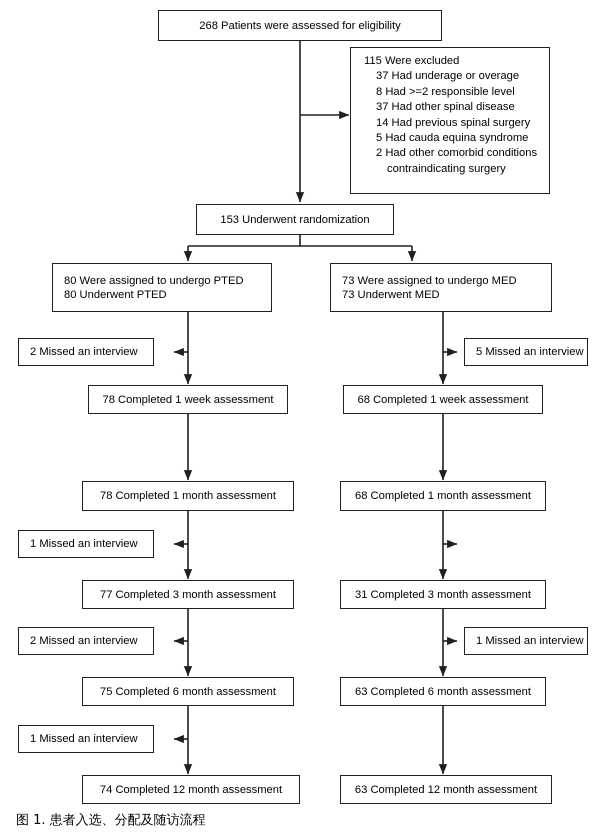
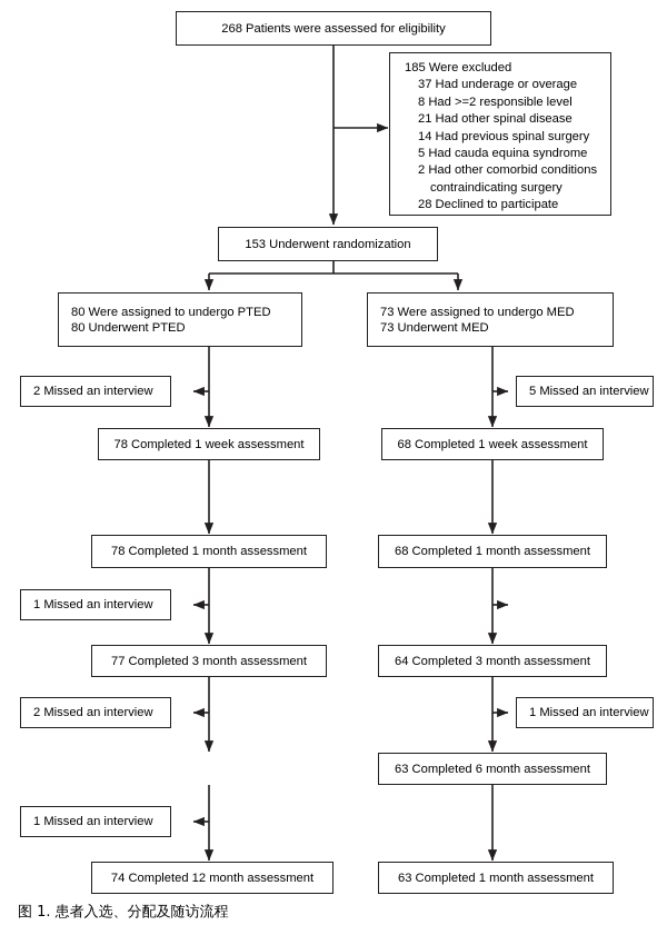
  268 Patients were assessed for eligibility
- 115 Were excluded
+ 185 Were excluded
  37 Had underage or overage
  8 Had >=2 responsible level
- 37 Had other spinal disease
+ 21 Had other spinal disease
  14 Had previous spinal surgery
  5 Had cauda equina syndrome
  2 Had other comorbid conditions
  contraindicating surgery
+ 28 Declined to participate
  153 Underwent randomization
  80 Were assigned to undergo PTED
  80 Underwent PTED
  2 Missed an interview
  78 Completed 1 week assessment
  78 Completed 1 month assessment
  1 Missed an interview
  77 Completed 3 month assessment
  2 Missed an interview
- 75 Completed 6 month assessment
  1 Missed an interview
  74 Completed 12 month assessment
  73 Were assigned to undergo MED
  73 Underwent MED
  5 Missed an interview
  68 Completed 1 week assessment
  68 Completed 1 month assessment
- 31 Completed 3 month assessment
+ 64 Completed 3 month assessment
  1 Missed an interview
  63 Completed 6 month assessment
- 63 Completed 12 month assessment
+ 63 Completed 1 month assessment
  图 1. 患者入选、分配及随访流程
